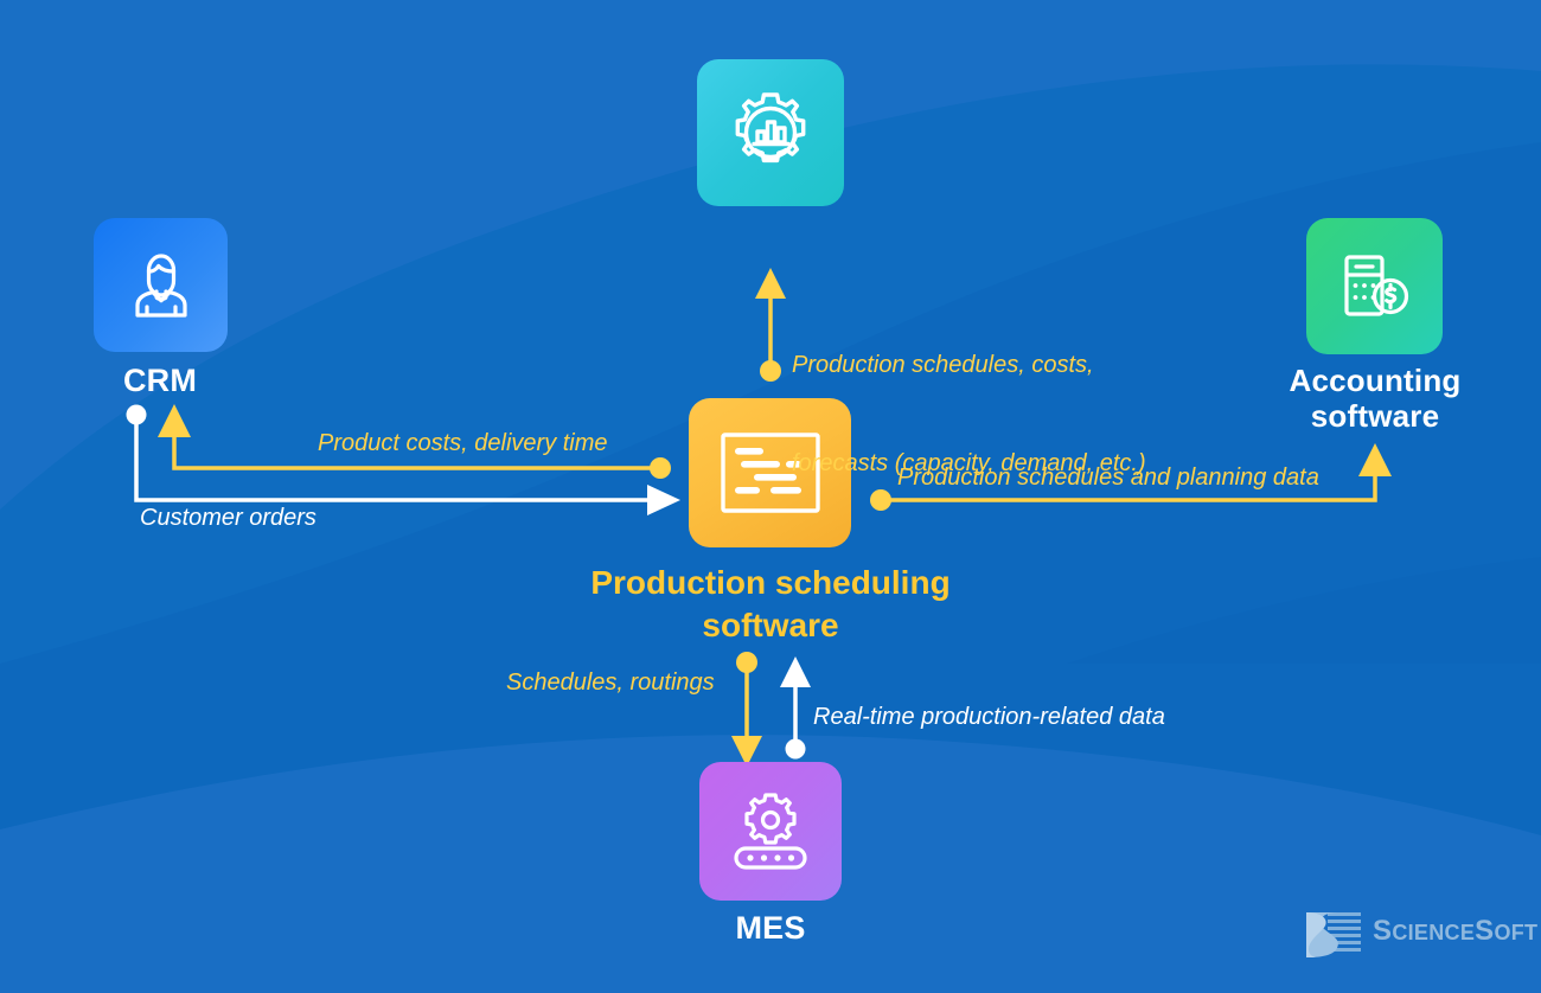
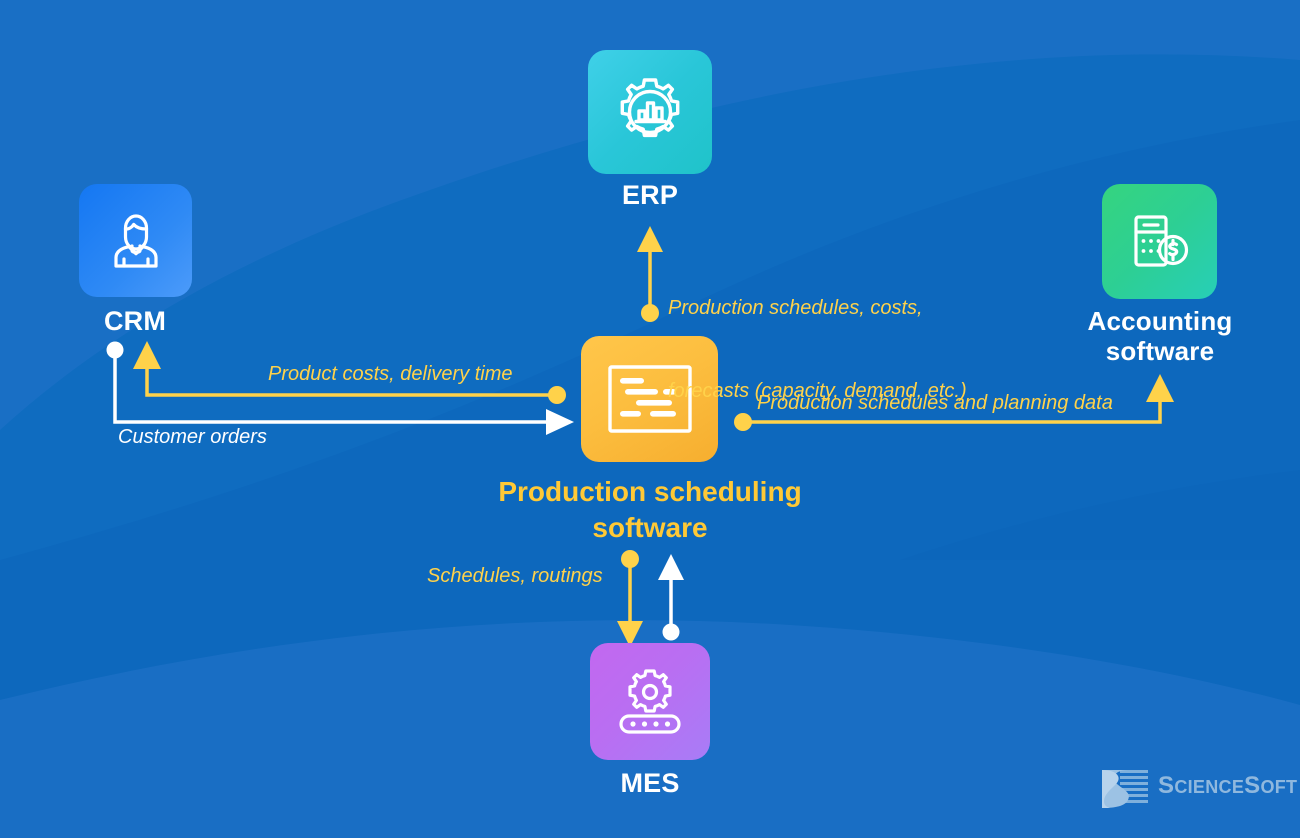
+ ERP
  CRM
  Accounting
  software
  Production scheduling
  software
  MES
  Production schedules, costs,
  forecasts (capacity, demand, etc.)
  Product costs, delivery time
  Customer orders
  Production schedules and planning data
  Schedules, routings
- Real-time production-related data
  SCIENCESOFT
